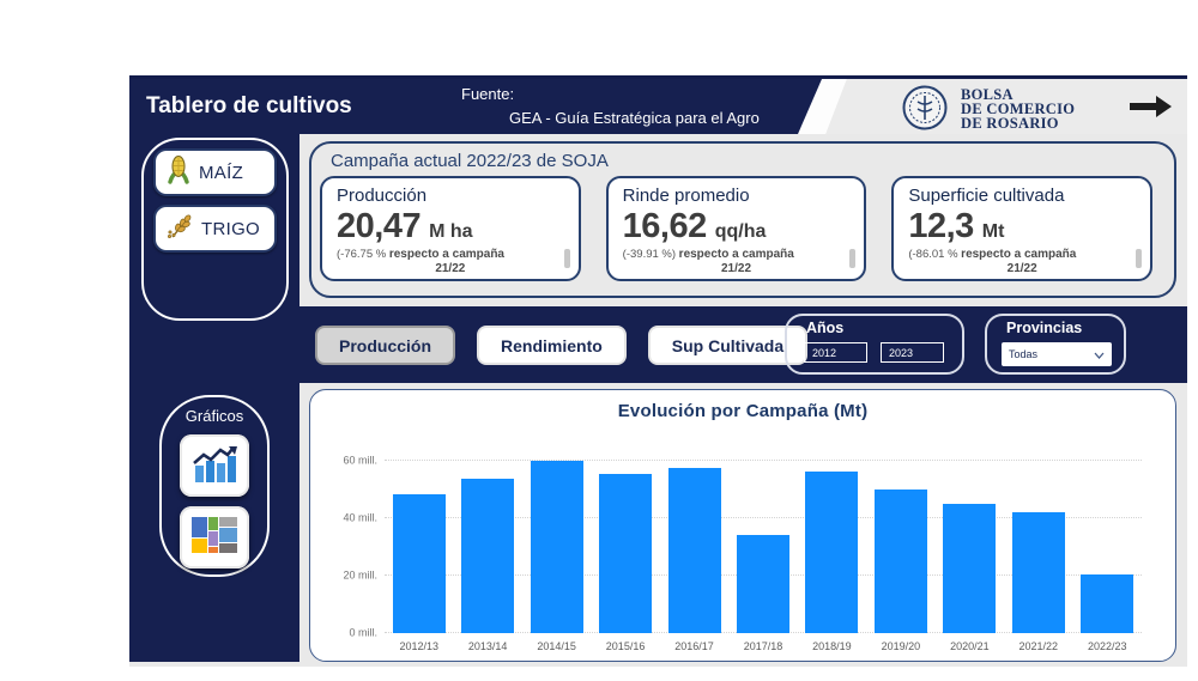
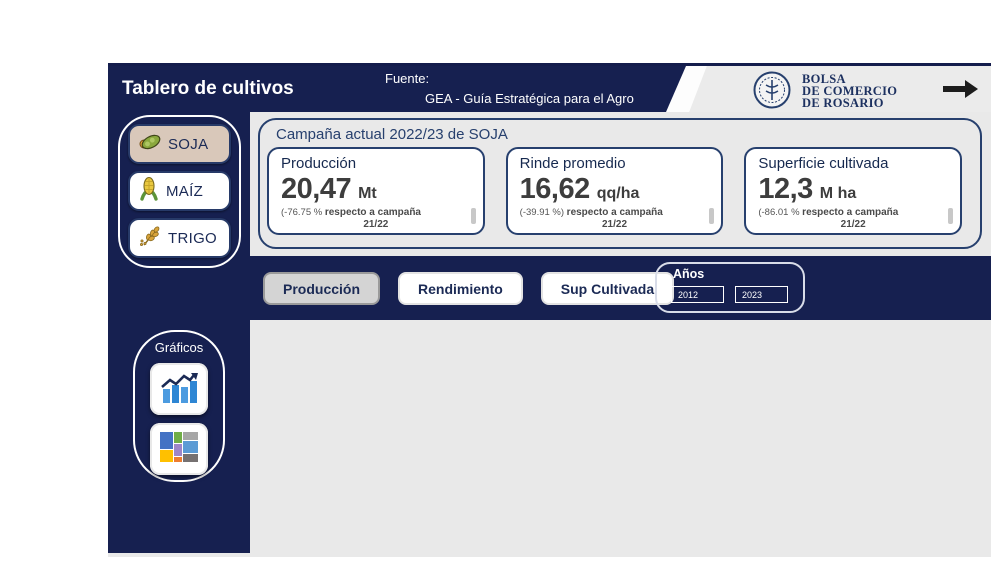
  Tablero de cultivos
  Fuente:
  GEA - Guía Estratégica para el Agro
  BOLSA
  DE COMERCIO
  DE ROSARIO
+ SOJA
  MAÍZ
  TRIGO
  Gráficos
  Campaña actual 2022/23 de SOJA
  Producción
- 20,47 M ha
+ 20,47 Mt
  (-76.75 % respecto a campaña
  21/22
  Rinde promedio
  16,62 qq/ha
  (-39.91 %) respecto a campaña
  21/22
  Superficie cultivada
- 12,3 Mt
+ 12,3 M ha
  (-86.01 % respecto a campaña
  21/22
  Producción
  Rendimiento
  Sup Cultivada
  Años
  2012
  2023
- Provincias
- Todas
- Evolución por Campaña (Mt)
- 60 mill.
- 40 mill.
- 20 mill.
- 0 mill.
- 2012/13
- 2013/14
- 2014/15
- 2015/16
- 2016/17
- 2017/18
- 2018/19
- 2019/20
- 2020/21
- 2021/22
- 2022/23
